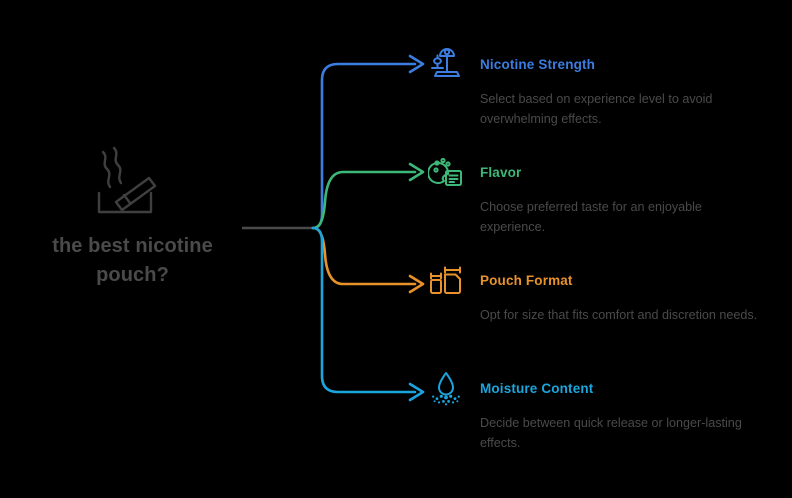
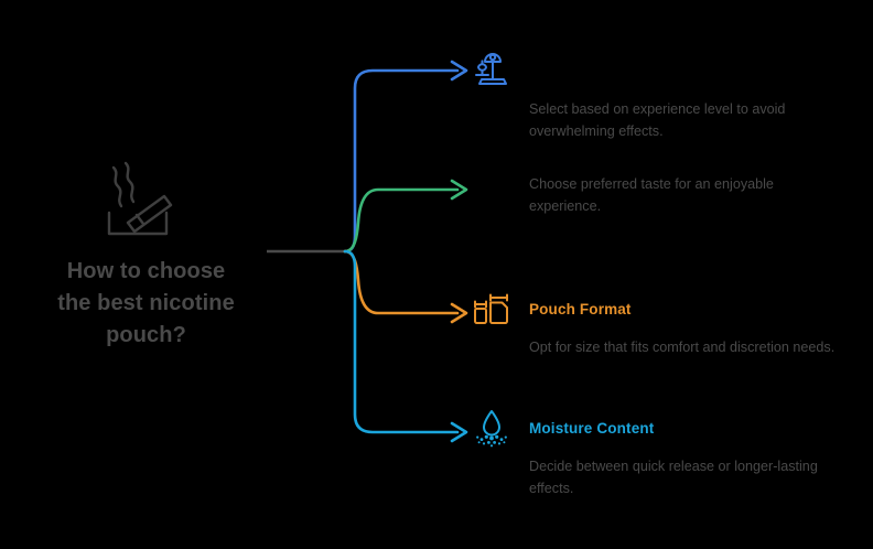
+ How to choose
  the best nicotine
  pouch?
- Nicotine Strength
  Select based on experience level to avoid overwhelming effects.
- Flavor
  Choose preferred taste for an enjoyable experience.
  Pouch Format
  Opt for size that fits comfort and discretion needs.
  Moisture Content
  Decide between quick release or longer-lasting effects.
